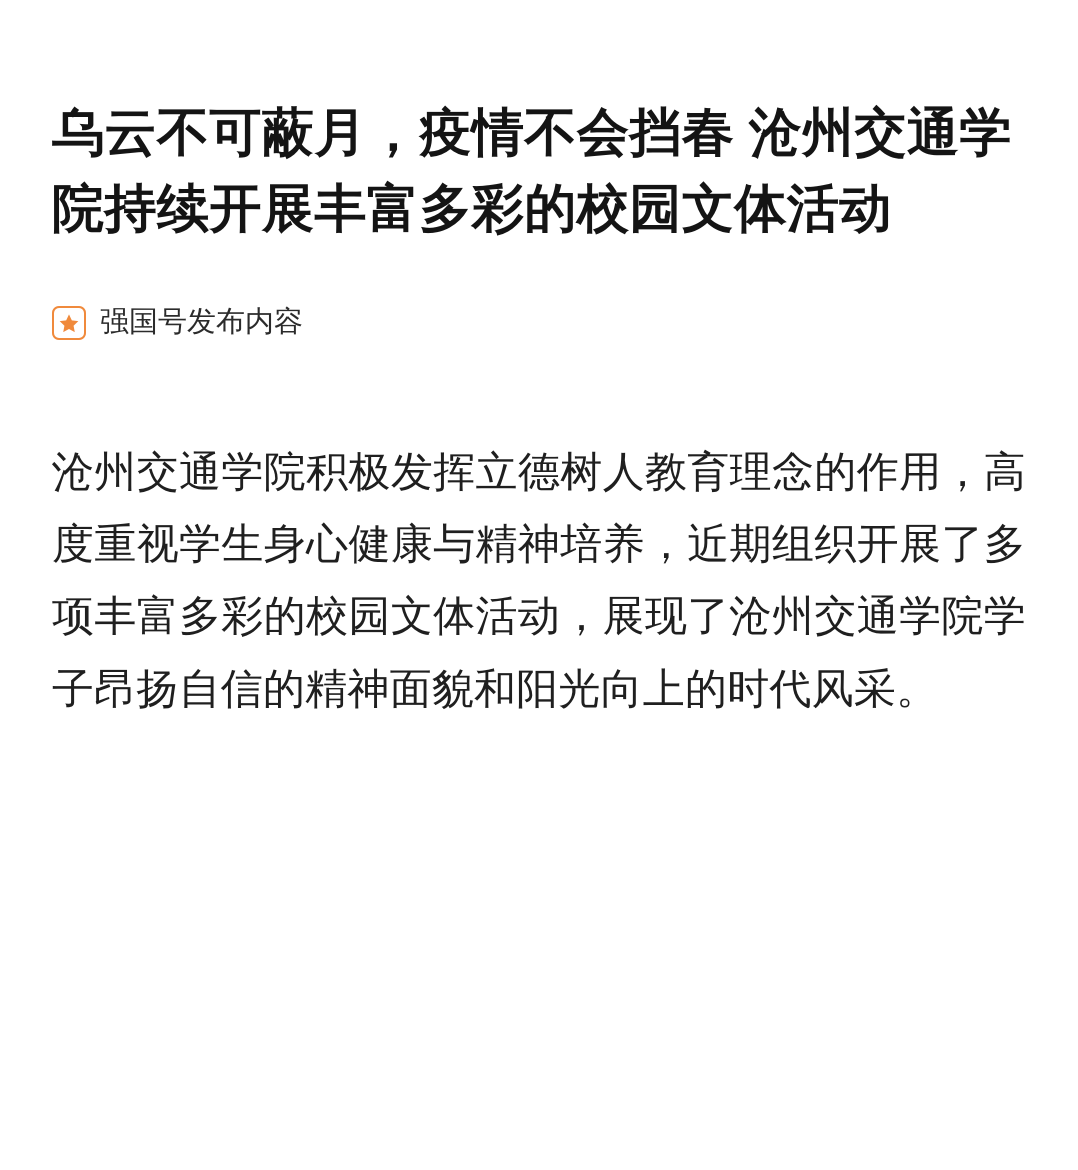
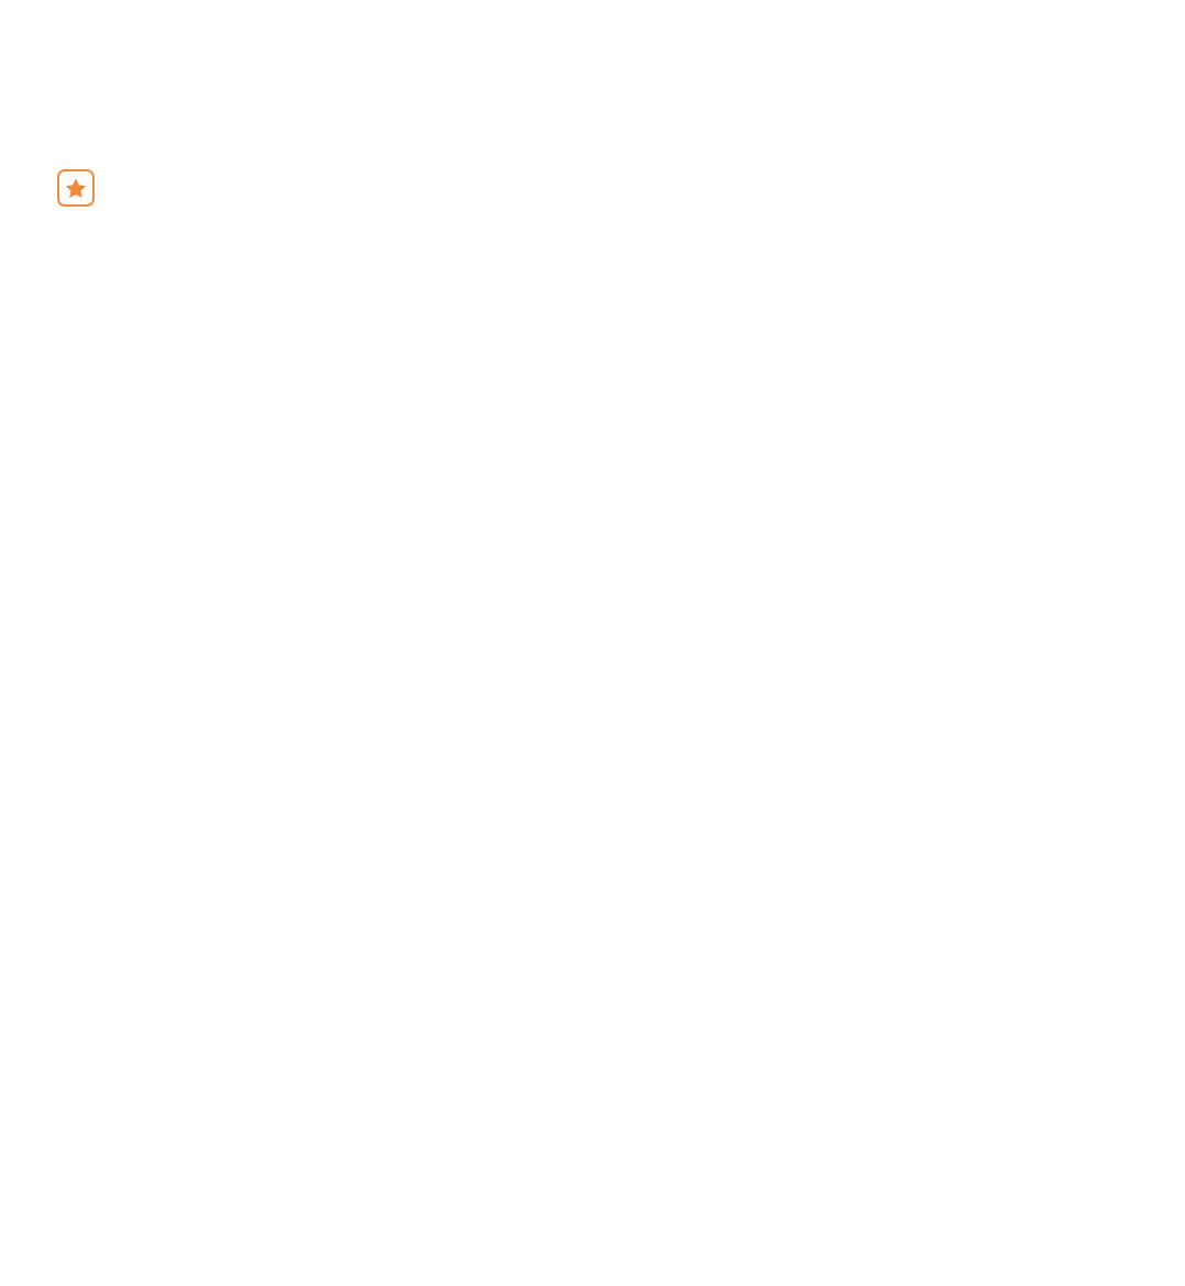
- 乌云不可蔽月，疫情不会挡春 沧州交通学院持续开展丰富多彩的校园文体活动
- 强国号发布内容
- 沧州交通学院积极发挥立德树人教育理念的作用，高度重视学生身心健康与精神培养，近期组织开展了多项丰富多彩的校园文体活动，展现了沧州交通学院学子昂扬自信的精神面貌和阳光向上的时代风采。
